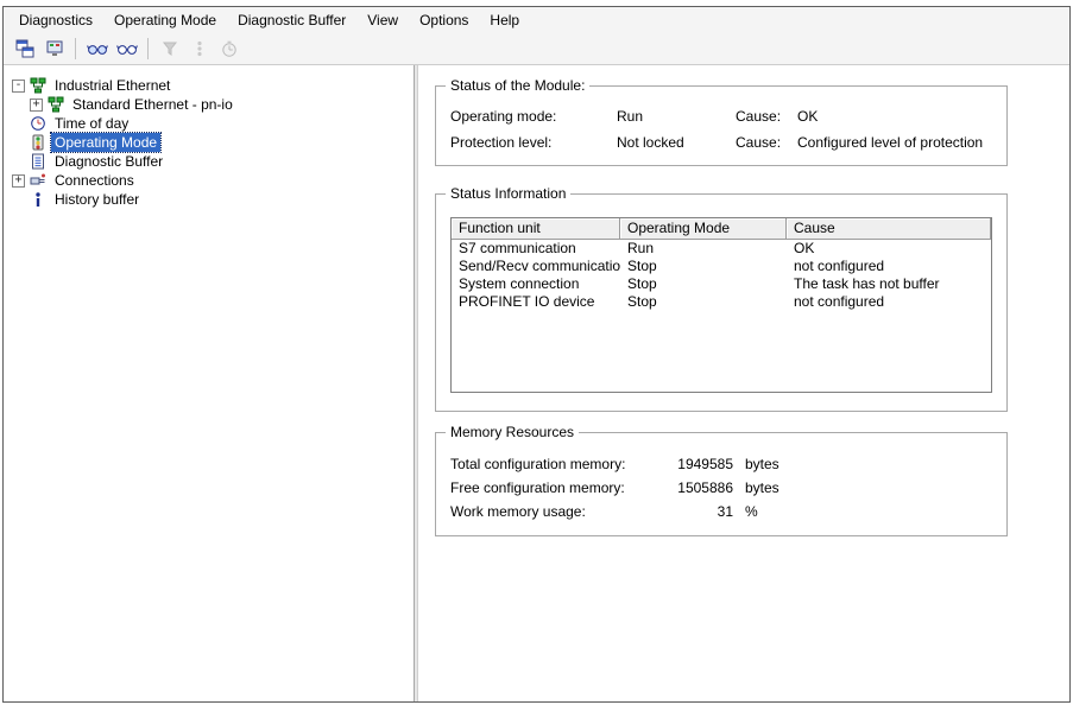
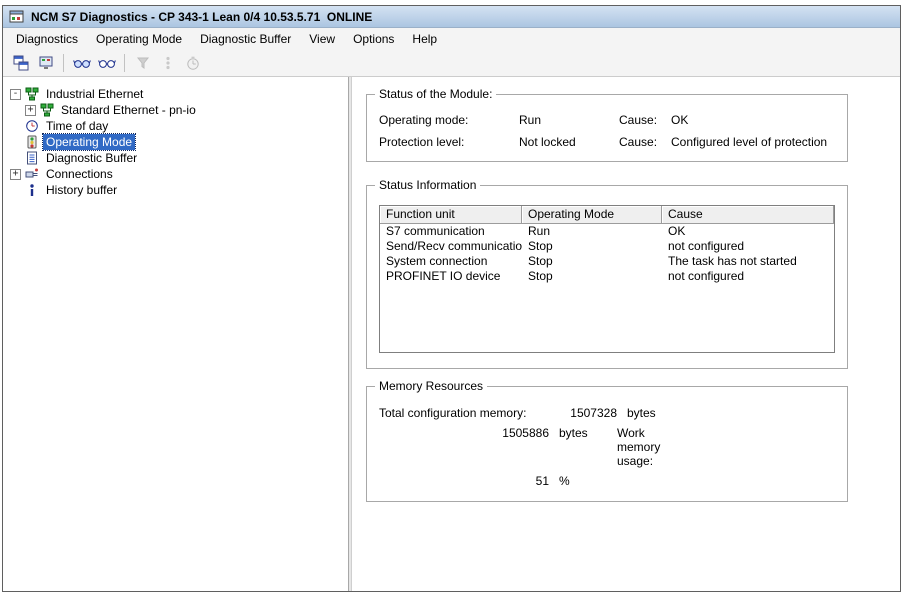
+ NCM S7 Diagnostics - CP 343-1 Lean 0/4 10.53.5.71 ONLINE
  Diagnostics
  Operating Mode
  Diagnostic Buffer
  View
  Options
  Help
  -
  Industrial Ethernet
  +
  Standard Ethernet - pn-io
  Time of day
  Operating Mode
  Diagnostic Buffer
  +
  Connections
  History buffer
  Status of the Module:
  Operating mode:
  Run
  Cause:
  OK
  Protection level:
  Not locked
  Cause:
  Configured level of protection
  Status Information
  Function unit
  Operating Mode
  Cause
  S7 communication
  Run
  OK
  Send/Recv communicatio
  Stop
  not configured
  System connection
  Stop
- The task has not buffer
+ The task has not started
  PROFINET IO device
  Stop
  not configured
  Memory Resources
  Total configuration memory:
- 1949585
+ 1507328
  bytes
- Free configuration memory:
  1505886
  bytes
  Work memory usage:
- 31
+ 51
  %
